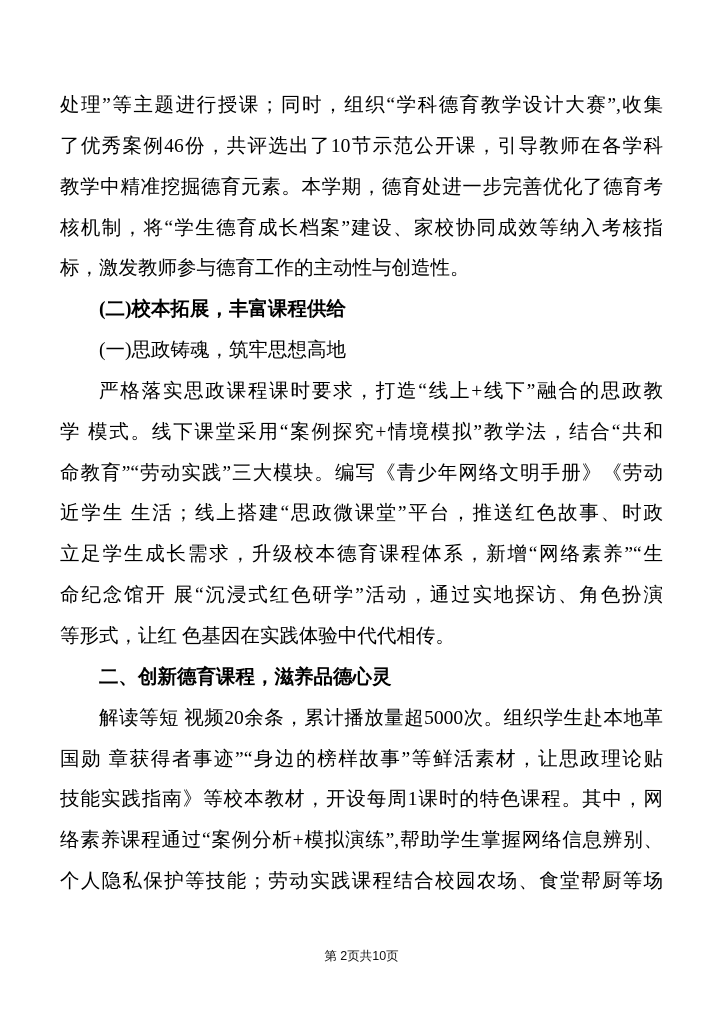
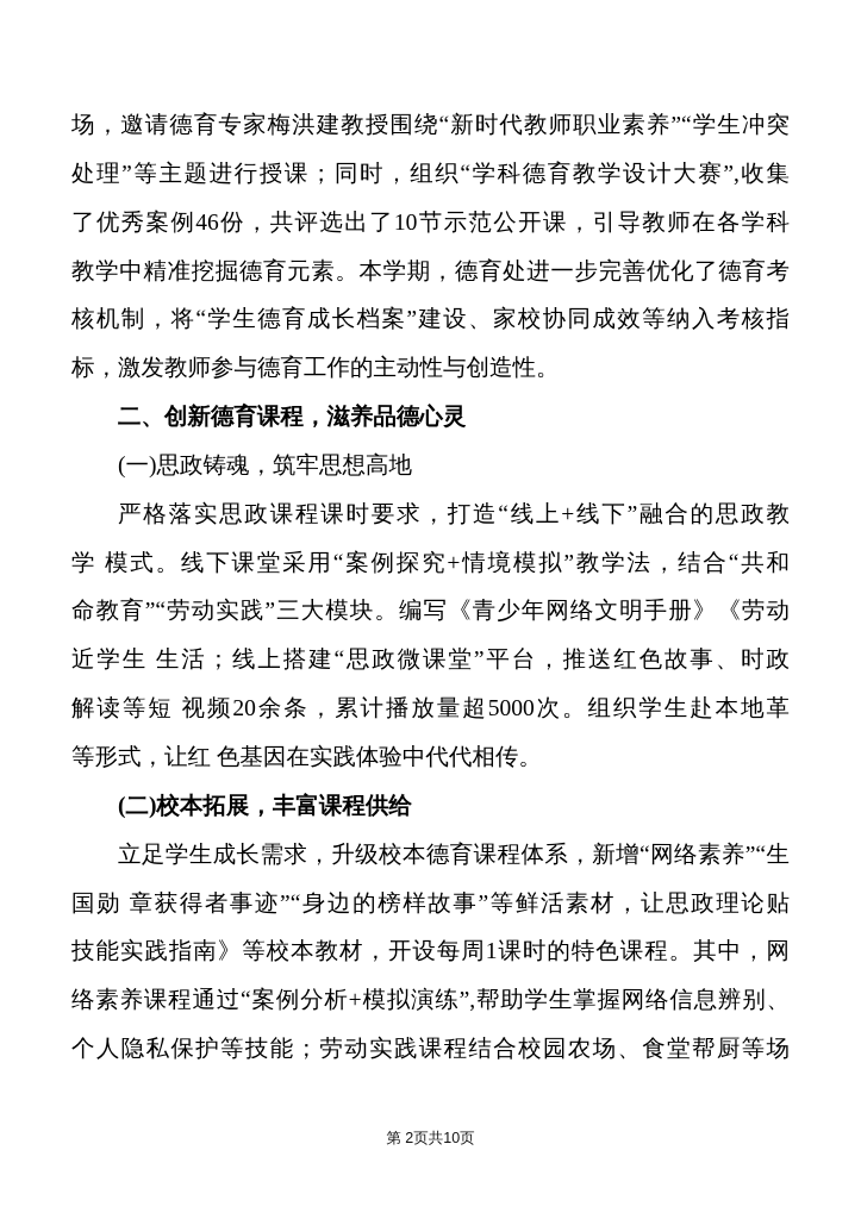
+ 场，邀请德育专家梅洪建教授围绕“新时代教师职业素养”“学生冲突
  处理”等主题进行授课；同时，组织“学科德育教学设计大赛”,收集
  了优秀案例46份，共评选出了10节示范公开课，引导教师在各学科
  教学中精准挖掘德育元素。本学期，德育处进一步完善优化了德育考
  核机制，将“学生德育成长档案”建设、家校协同成效等纳入考核指
  标，激发教师参与德育工作的主动性与创造性。
- (二)校本拓展，丰富课程供给
+ 二、创新德育课程，滋养品德心灵
  (一)思政铸魂，筑牢思想高地
  严格落实思政课程课时要求，打造“线上+线下”融合的思政教
  学 模式。线下课堂采用“案例探究+情境模拟”教学法，结合“共和
  命教育”“劳动实践”三大模块。编写《青少年网络文明手册》《劳动
  近学生 生活；线上搭建“思政微课堂”平台，推送红色故事、时政
- 立足学生成长需求，升级校本德育课程体系，新增“网络素养”“生
+ 解读等短 视频20余条，累计播放量超5000次。组织学生赴本地革
- 命纪念馆开 展“沉浸式红色研学”活动，通过实地探访、角色扮演
  等形式，让红 色基因在实践体验中代代相传。
- 二、创新德育课程，滋养品德心灵
+ (二)校本拓展，丰富课程供给
- 解读等短 视频20余条，累计播放量超5000次。组织学生赴本地革
+ 立足学生成长需求，升级校本德育课程体系，新增“网络素养”“生
  国勋 章获得者事迹”“身边的榜样故事”等鲜活素材，让思政理论贴
  技能实践指南》等校本教材，开设每周1课时的特色课程。其中，网
  络素养课程通过“案例分析+模拟演练”,帮助学生掌握网络信息辨别、
  个人隐私保护等技能；劳动实践课程结合校园农场、食堂帮厨等场
  第 2页共10页
